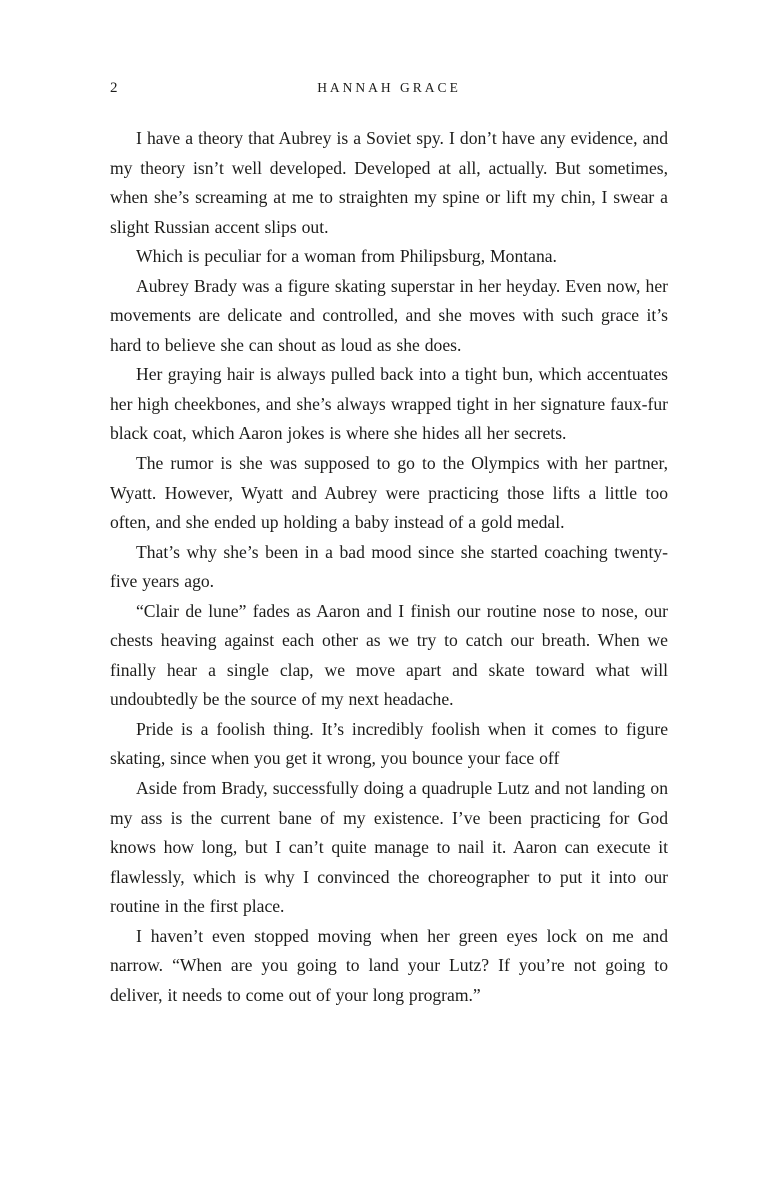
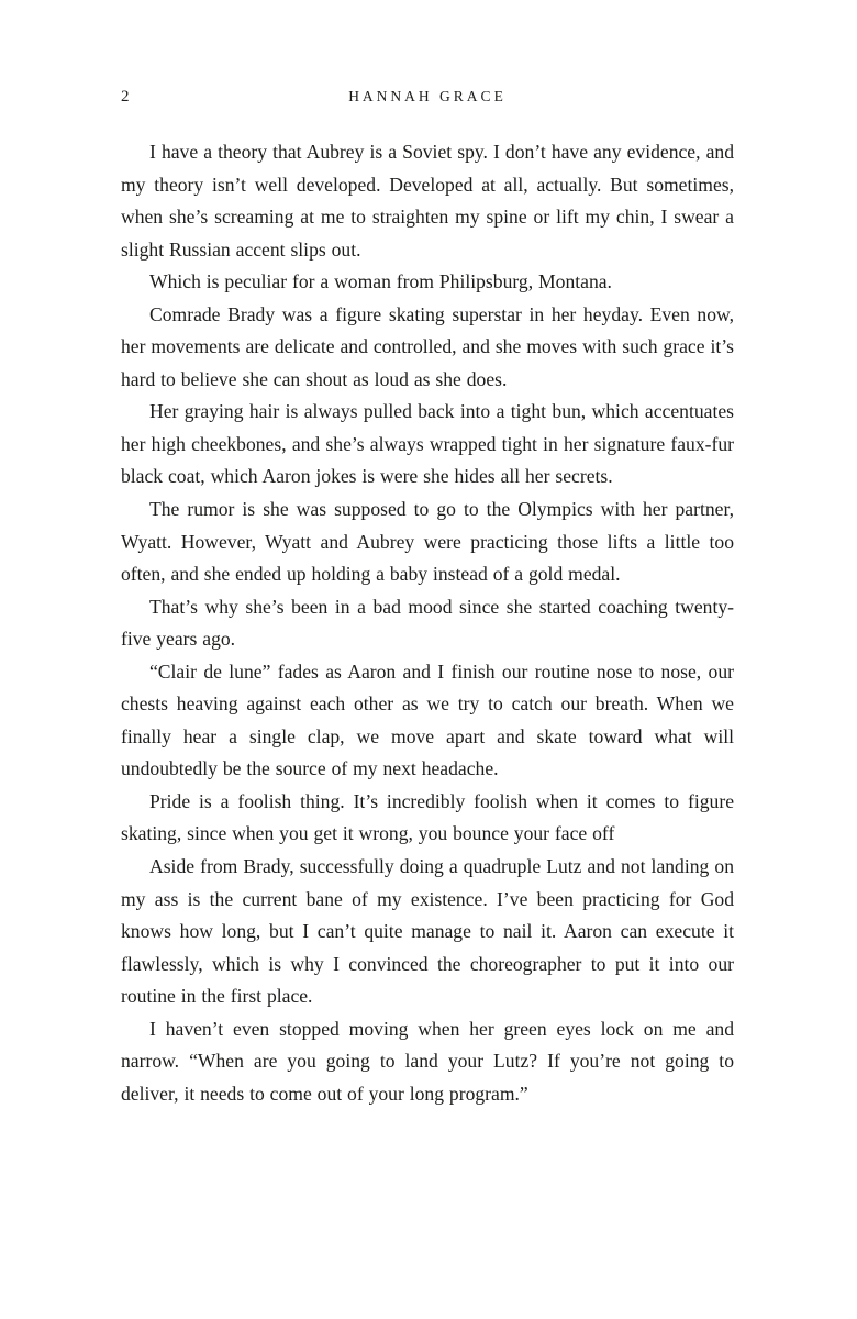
  2
  HANNAH GRACE
  I have a theory that Aubrey is a Soviet spy. I don’t have any evidence, and my theory isn’t well developed. Developed at all, actually. But sometimes, when she’s screaming at me to straighten my spine or lift my chin, I swear a slight Russian accent slips out.
  Which is peculiar for a woman from Philipsburg, Montana.
- Aubrey Brady was a figure skating superstar in her heyday. Even now, her movements are delicate and controlled, and she moves with such grace it’s hard to believe she can shout as loud as she does.
+ Comrade Brady was a figure skating superstar in her heyday. Even now, her movements are delicate and controlled, and she moves with such grace it’s hard to believe she can shout as loud as she does.
- Her graying hair is always pulled back into a tight bun, which accentuates her high cheekbones, and she’s always wrapped tight in her signature faux-fur black coat, which Aaron jokes is where she hides all her secrets.
+ Her graying hair is always pulled back into a tight bun, which accentuates her high cheekbones, and she’s always wrapped tight in her signature faux-fur black coat, which Aaron jokes is were she hides all her secrets.
  The rumor is she was supposed to go to the Olympics with her partner, Wyatt. However, Wyatt and Aubrey were practicing those lifts a little too often, and she ended up holding a baby instead of a gold medal.
  That’s why she’s been in a bad mood since she started coaching twenty-five years ago.
  “Clair de lune” fades as Aaron and I finish our routine nose to nose, our chests heaving against each other as we try to catch our breath. When we finally hear a single clap, we move apart and skate toward what will undoubtedly be the source of my next headache.
  Pride is a foolish thing. It’s incredibly foolish when it comes to figure skating, since when you get it wrong, you bounce your face off
  Aside from Brady, successfully doing a quadruple Lutz and not landing on my ass is the current bane of my existence. I’ve been practicing for God knows how long, but I can’t quite manage to nail it. Aaron can execute it flawlessly, which is why I convinced the choreographer to put it into our routine in the first place.
  I haven’t even stopped moving when her green eyes lock on me and narrow. “When are you going to land your Lutz? If you’re not going to deliver, it needs to come out of your long program.”
